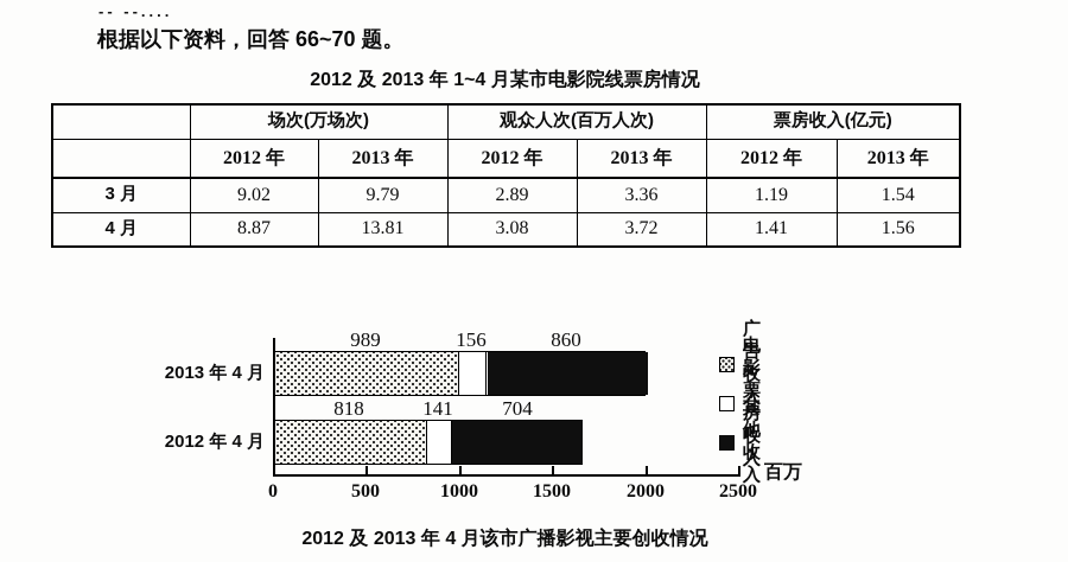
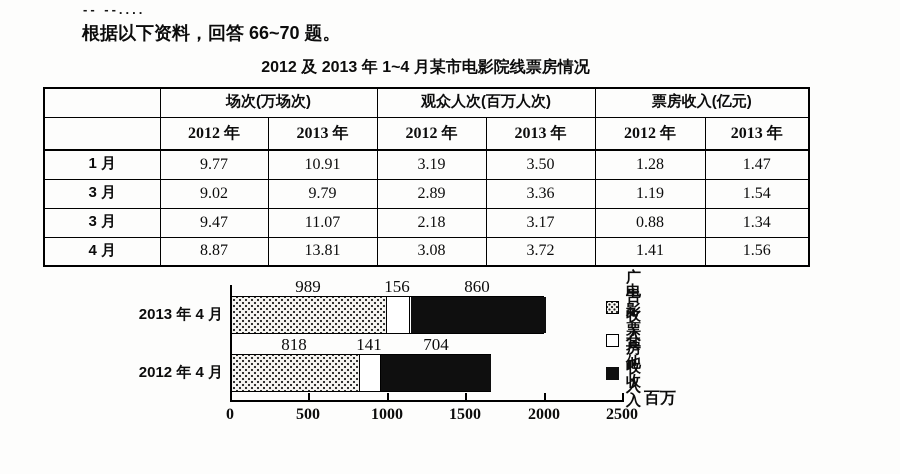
  -- --....
  根据以下资料，回答 66~70 题。
  2012 及 2013 年 1~4 月某市电影院线票房情况
  	场次(万场次)	观众人次(百万人次)	票房收入(亿元)
  	2012 年	2013 年	2012 年	2013 年	2012 年	2013 年
+ 1 月	9.77	10.91	3.19	3.50	1.28	1.47
  3 月	9.02	9.79	2.89	3.36	1.19	1.54
+ 3 月	9.47	11.07	2.18	3.17	0.88	1.34
  4 月	8.87	13.81	3.08	3.72	1.41	1.56
  2013 年 4 月
  989
  156
  860
  2012 年 4 月
  818
  141
  704
  0
  500
  1000
  1500
  2000
  2500
  百万
  广告收入
  电影票房收入
  其他收入
- 2012 及 2013 年 4 月该市广播影视主要创收情况
